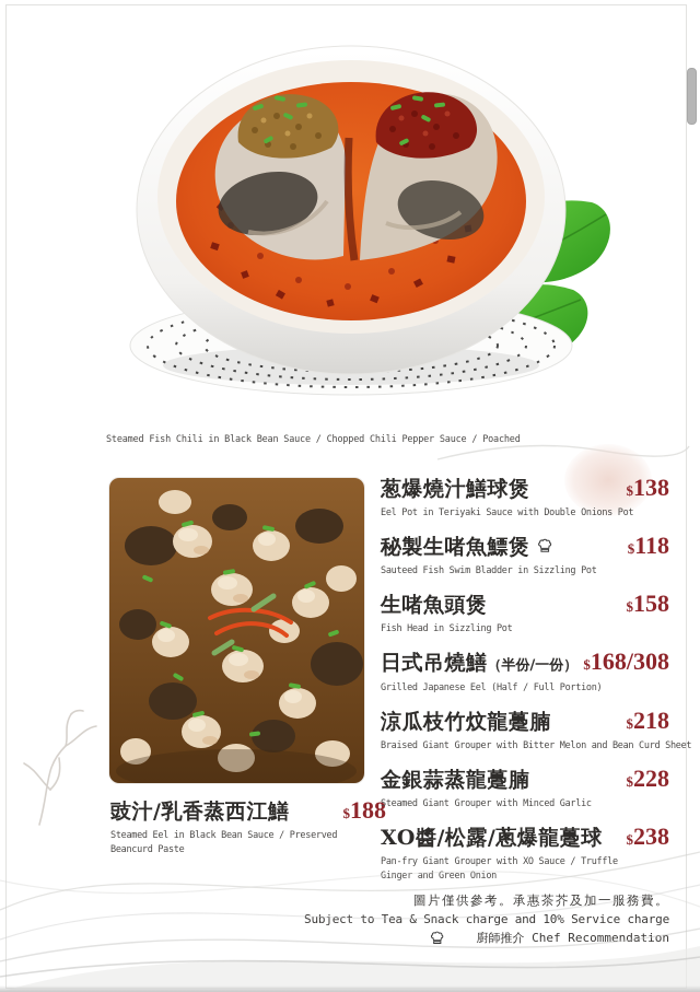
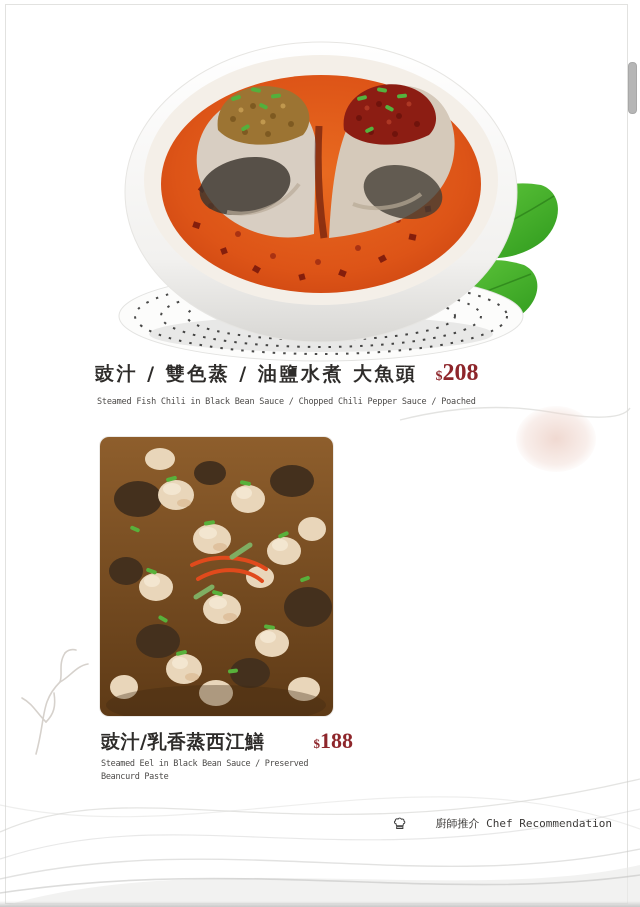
+ 豉汁 / 雙色蒸 / 油鹽水煮 大魚頭
+ $208
  Steamed Fish Chili in Black Bean Sauce / Chopped Chili Pepper Sauce / Poached
  豉汁/乳香蒸西江鱔
  $188
  Steamed Eel in Black Bean Sauce / Preserved
  Beancurd Paste
- 葱爆燒汁鱔球煲
- $138
- Eel Pot in Teriyaki Sauce with Double Onions Pot
- 秘製生啫魚鰾煲
- $118
- Sauteed Fish Swim Bladder in Sizzling Pot
- 生啫魚頭煲
- $158
- Fish Head in Sizzling Pot
- 日式吊燒鱔（半份/一份）
- $168/308
- Grilled Japanese Eel (Half / Full Portion)
- 涼瓜枝竹炆龍躉腩
- $218
- Braised Giant Grouper with Bitter Melon and Bean Curd Sheet
- 金銀蒜蒸龍躉腩
- $228
- Steamed Giant Grouper with Minced Garlic
- XO醬/松露/蔥爆龍躉球
- $238
- Pan-fry Giant Grouper with XO Sauce / Truffle
- Ginger and Green Onion
- 圖片僅供參考。承惠茶芥及加一服務費。
- Subject to Tea & Snack charge and 10% Service charge
  廚師推介 Chef Recommendation
